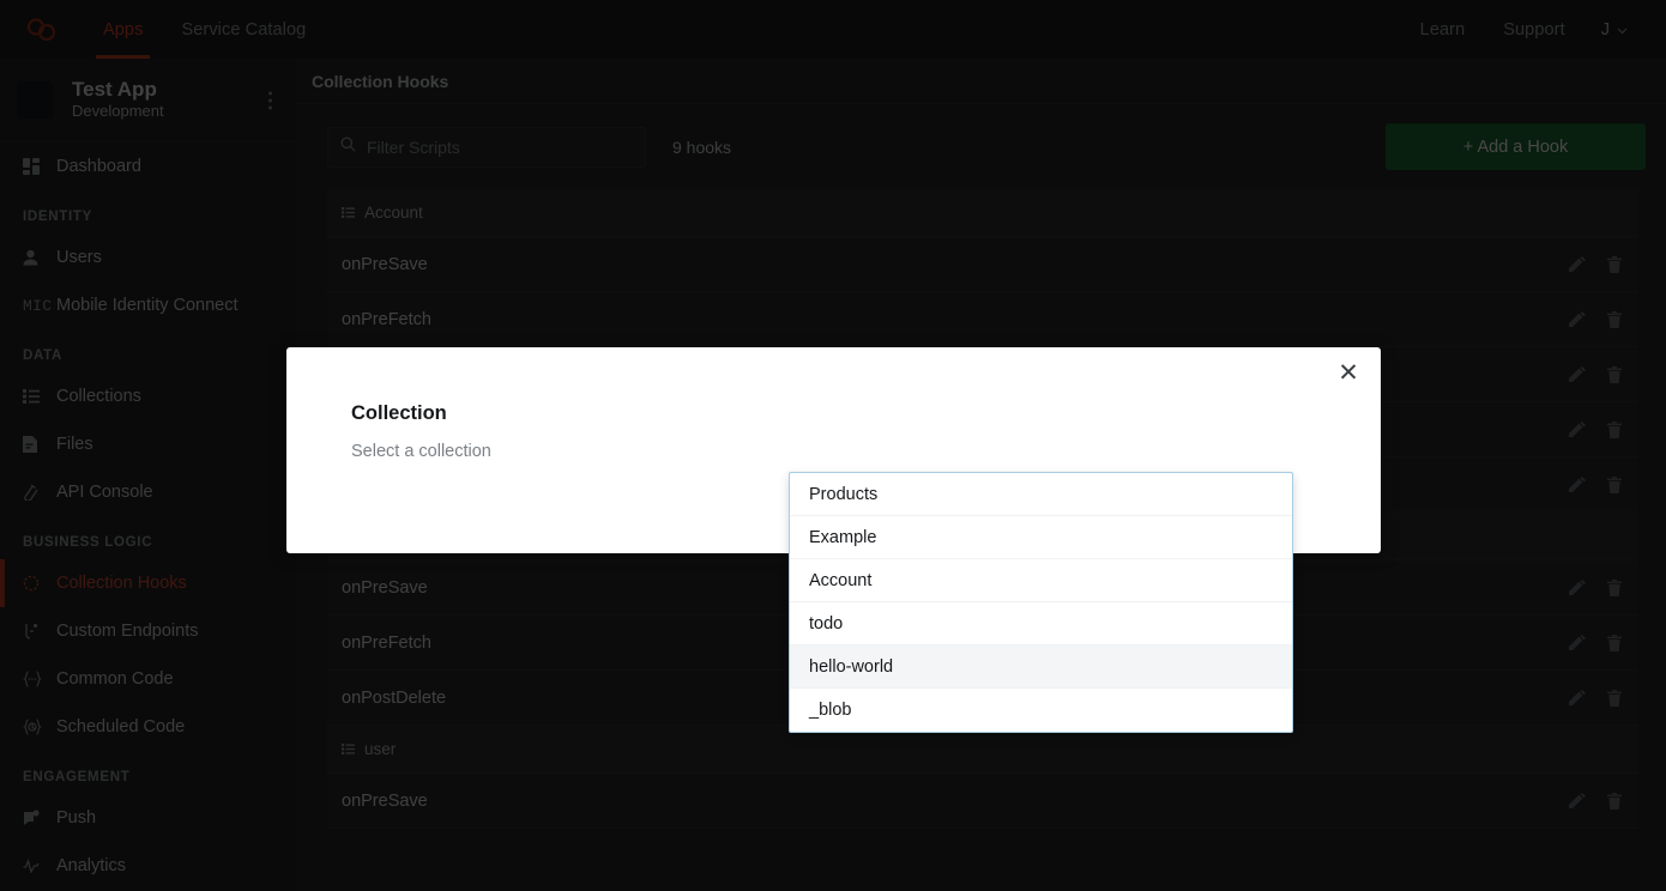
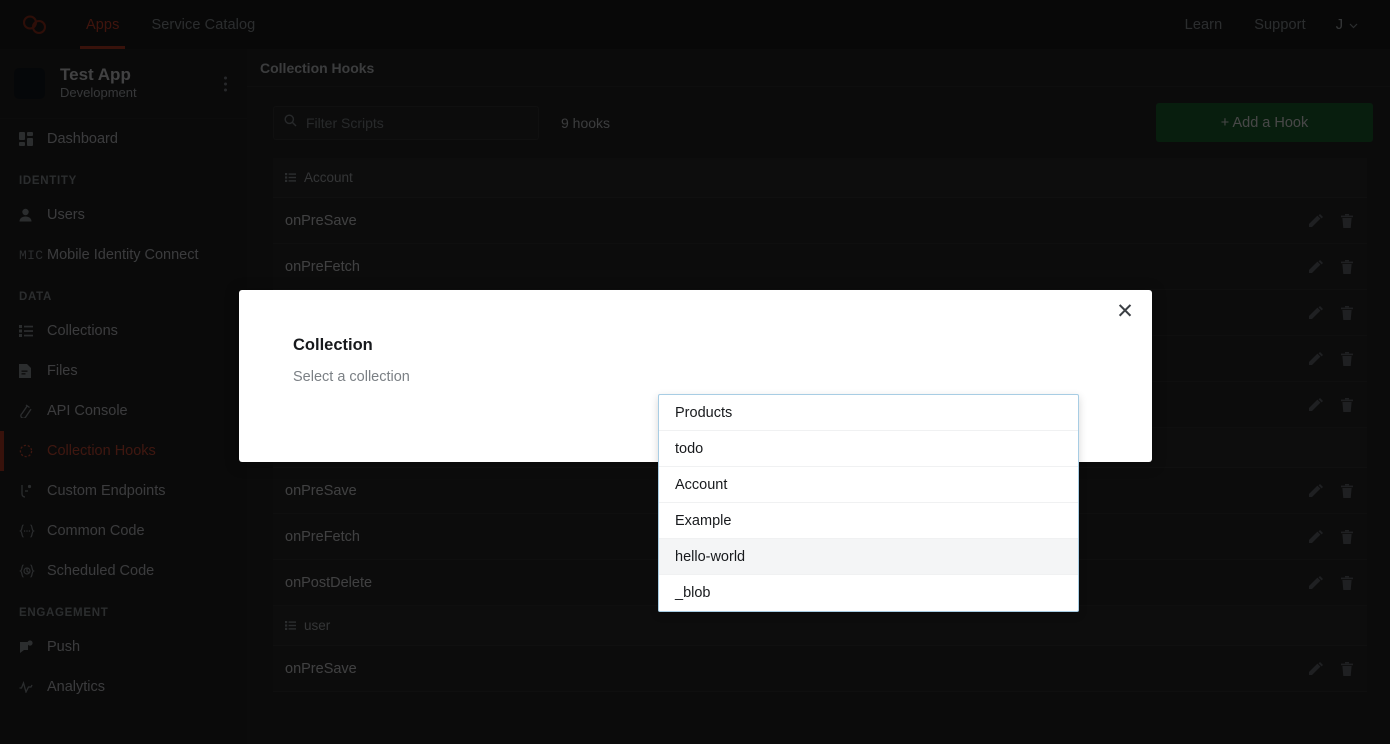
  Apps
  Service Catalog
  Learn
  Support
  J
  Test App
  Development
  Dashboard
  IDENTITY
  Users
  MIC
  Mobile Identity Connect
  DATA
  Collections
  Files
  API Console
- BUSINESS LOGIC
  Collection Hooks
  Custom Endpoints
  Common Code
  Scheduled Code
  ENGAGEMENT
  Push
  Analytics
  Collection Hooks
  Filter Scripts
  9 hooks
  + Add a Hook
  Account
  onPreSave
  onPreFetch
  onPreSave
  onPreFetch
  onPostDelete
  user
  onPreSave
  ✕
  Collection
  Select a collection
  Products
- Example
+ todo
  Account
- todo
+ Example
  hello-world
  _blob
